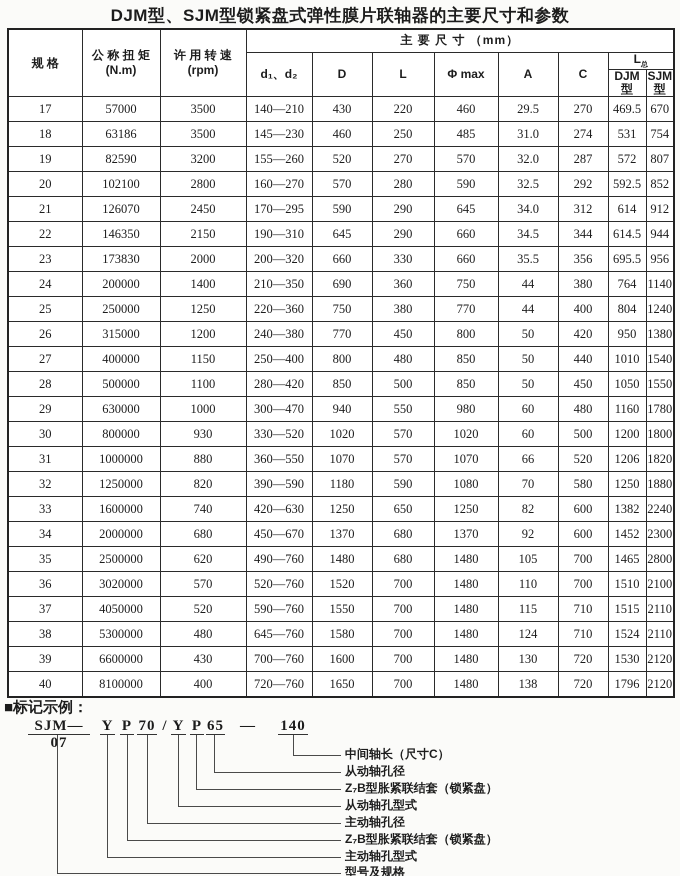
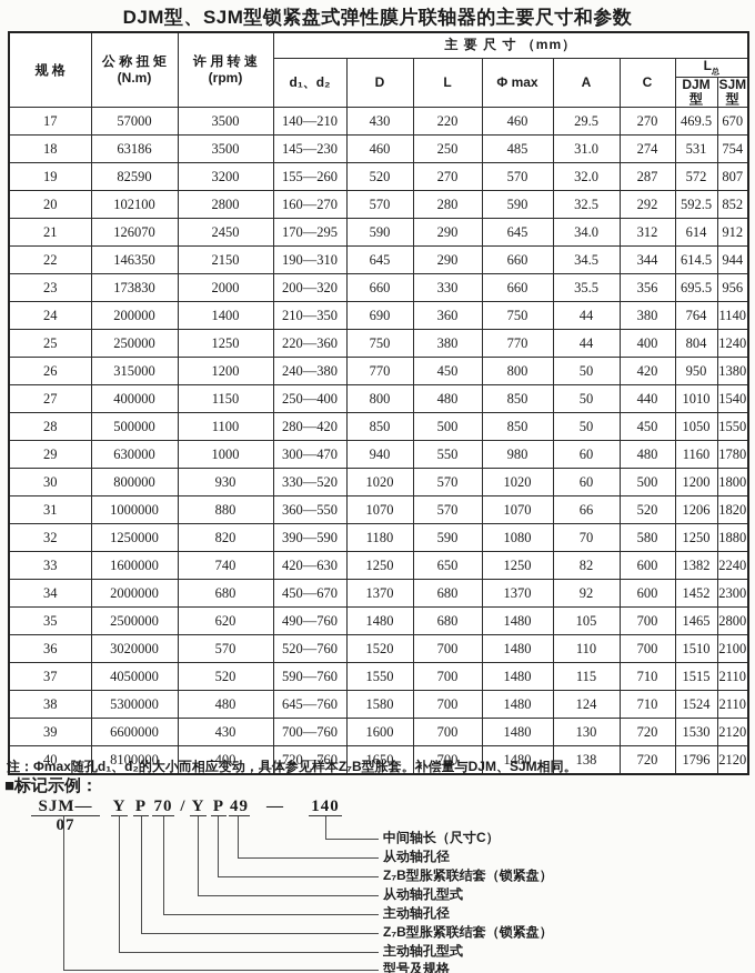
  DJM型、SJM型锁紧盘式弹性膜片联轴器的主要尺寸和参数
  规 格	公 称 扭 矩 (N.m)	许 用 转 速 (rpm)	主 要 尺 寸 （mm）
  d₁、d₂	D	L	Φ max	A	C	L
  DJM型	SJM型
  17	57000	3500	140—210	430	220	460	29.5	270	469.5	670
  18	63186	3500	145—230	460	250	485	31.0	274	531	754
  19	82590	3200	155—260	520	270	570	32.0	287	572	807
  20	102100	2800	160—270	570	280	590	32.5	292	592.5	852
  21	126070	2450	170—295	590	290	645	34.0	312	614	912
  22	146350	2150	190—310	645	290	660	34.5	344	614.5	944
  23	173830	2000	200—320	660	330	660	35.5	356	695.5	956
  24	200000	1400	210—350	690	360	750	44	380	764	1140
  25	250000	1250	220—360	750	380	770	44	400	804	1240
  26	315000	1200	240—380	770	450	800	50	420	950	1380
  27	400000	1150	250—400	800	480	850	50	440	1010	1540
  28	500000	1100	280—420	850	500	850	50	450	1050	1550
  29	630000	1000	300—470	940	550	980	60	480	1160	1780
  30	800000	930	330—520	1020	570	1020	60	500	1200	1800
  31	1000000	880	360—550	1070	570	1070	66	520	1206	1820
  32	1250000	820	390—590	1180	590	1080	70	580	1250	1880
  33	1600000	740	420—630	1250	650	1250	82	600	1382	2240
  34	2000000	680	450—670	1370	680	1370	92	600	1452	2300
  35	2500000	620	490—760	1480	680	1480	105	700	1465	2800
  36	3020000	570	520—760	1520	700	1480	110	700	1510	2100
  37	4050000	520	590—760	1550	700	1480	115	710	1515	2110
  38	5300000	480	645—760	1580	700	1480	124	710	1524	2110
  39	6600000	430	700—760	1600	700	1480	130	720	1530	2120
  40	8100000	400	720—760	1650	700	1480	138	720	1796	2120
+ 注：Φmax随孔d₁、d₂的大小而相应变动，具体参见样本Z₇B型胀套。补偿量与DJM、SJM相同。
  ■标记示例：
  SJM—07
  Y
  P
  70
  /
  Y
  P
- 65
+ 49
  —
  140
  中间轴长（尺寸C）
  从动轴孔径
  Z₇B型胀紧联结套（锁紧盘）
  从动轴孔型式
  主动轴孔径
  Z₇B型胀紧联结套（锁紧盘）
  主动轴孔型式
  型号及规格
